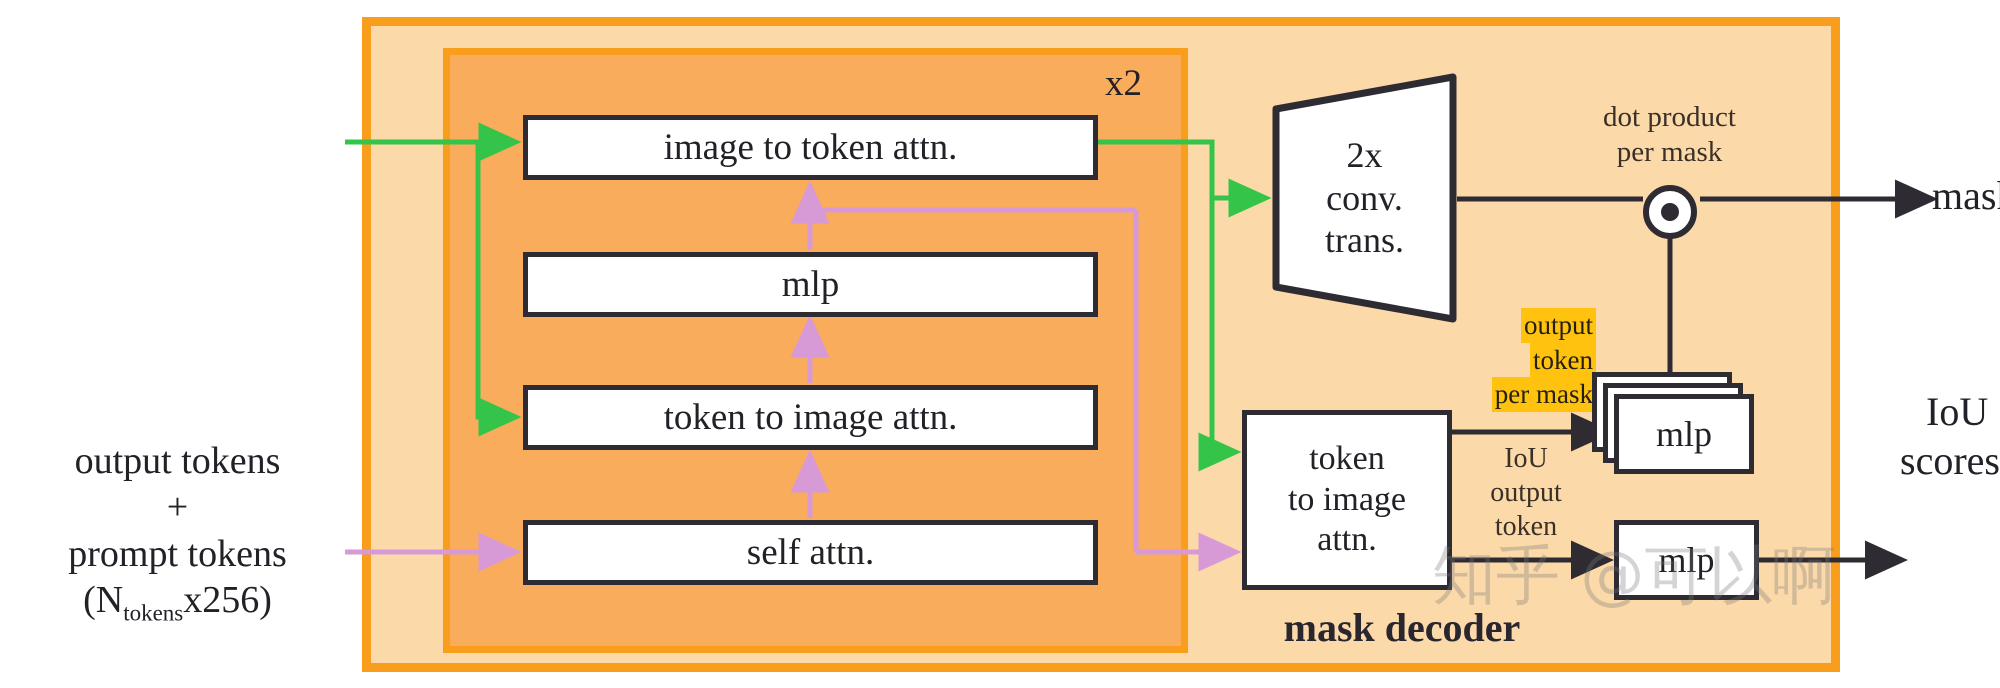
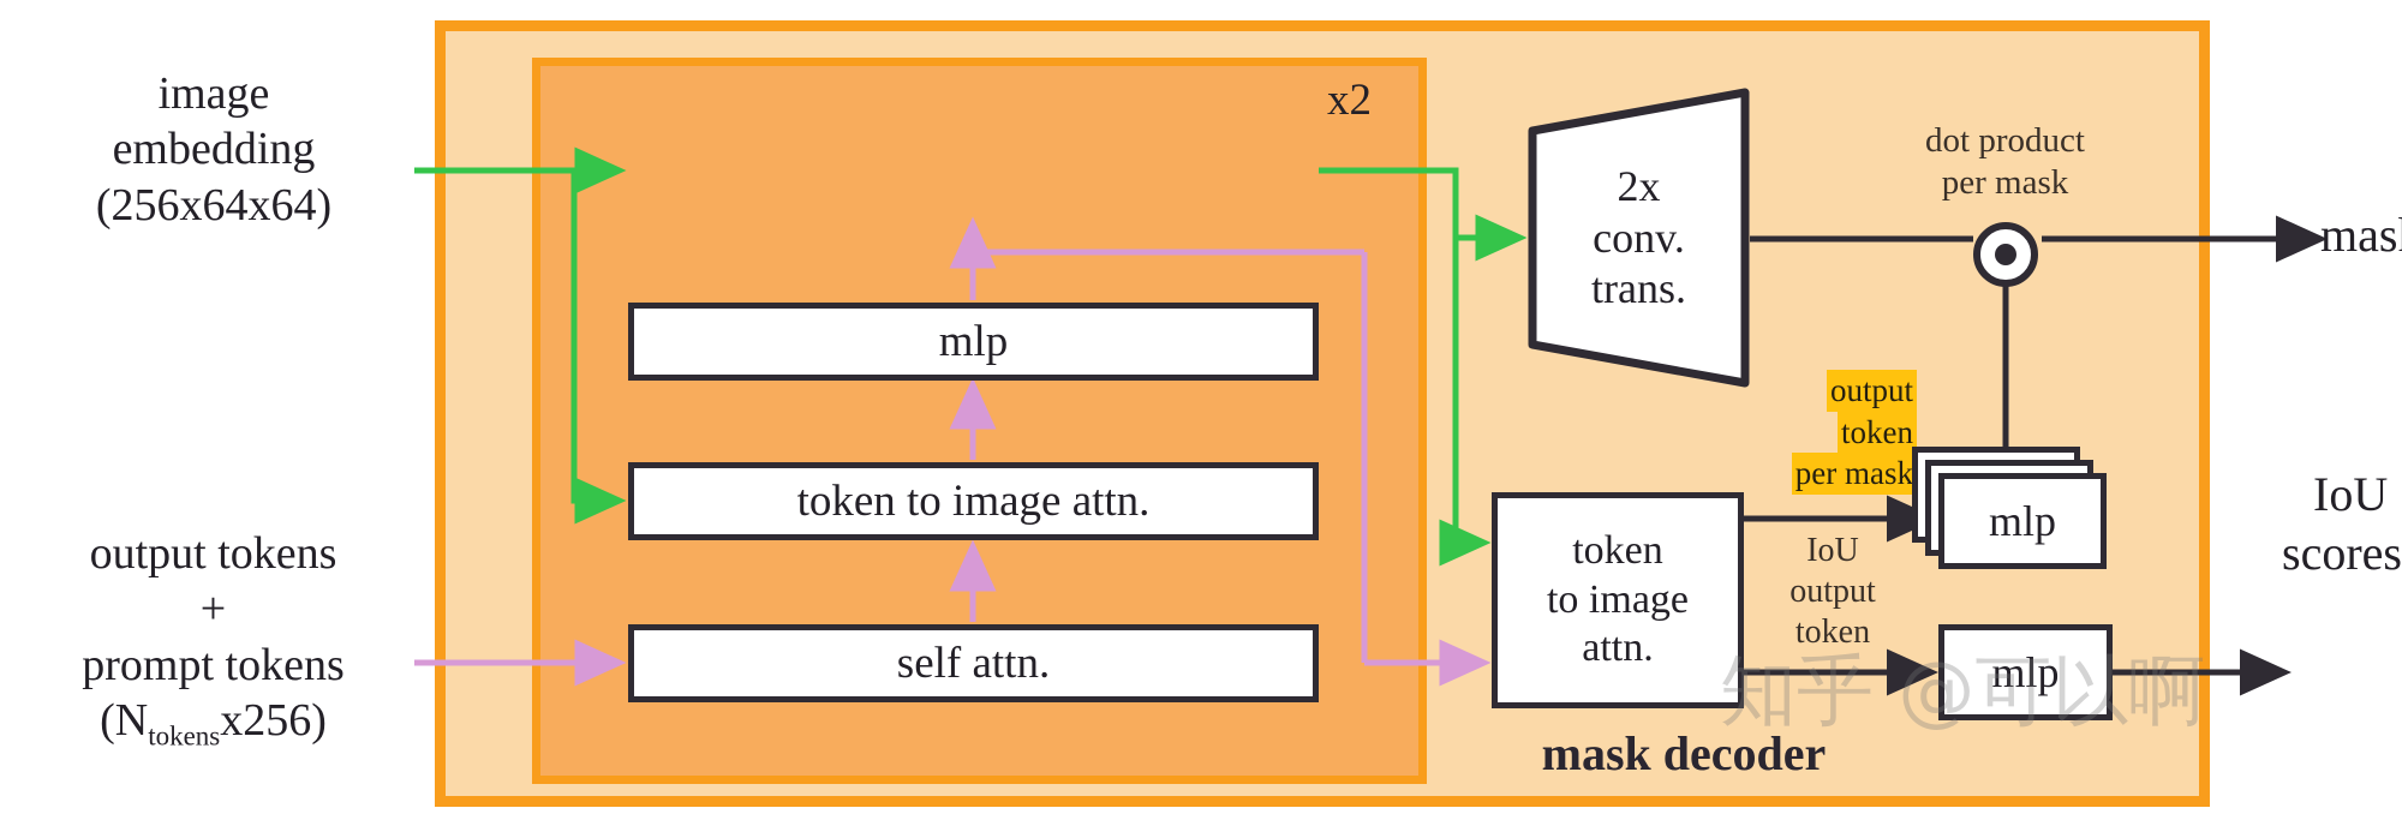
+ image
+ embedding
+ (256x64x64)
  output tokens
  +
  prompt tokens
  (Ntokensx256)
  x2
- image to token attn.
  mlp
  token to image attn.
  self attn.
  2x
  conv.
  trans.
  token
  to image
  attn.
  output
  token
  per mask
  IoU
  output
  token
  dot product
  per mask
  mlp
  mlp
  mask decoder
  IoU
  scores
  知乎 @可以啊
